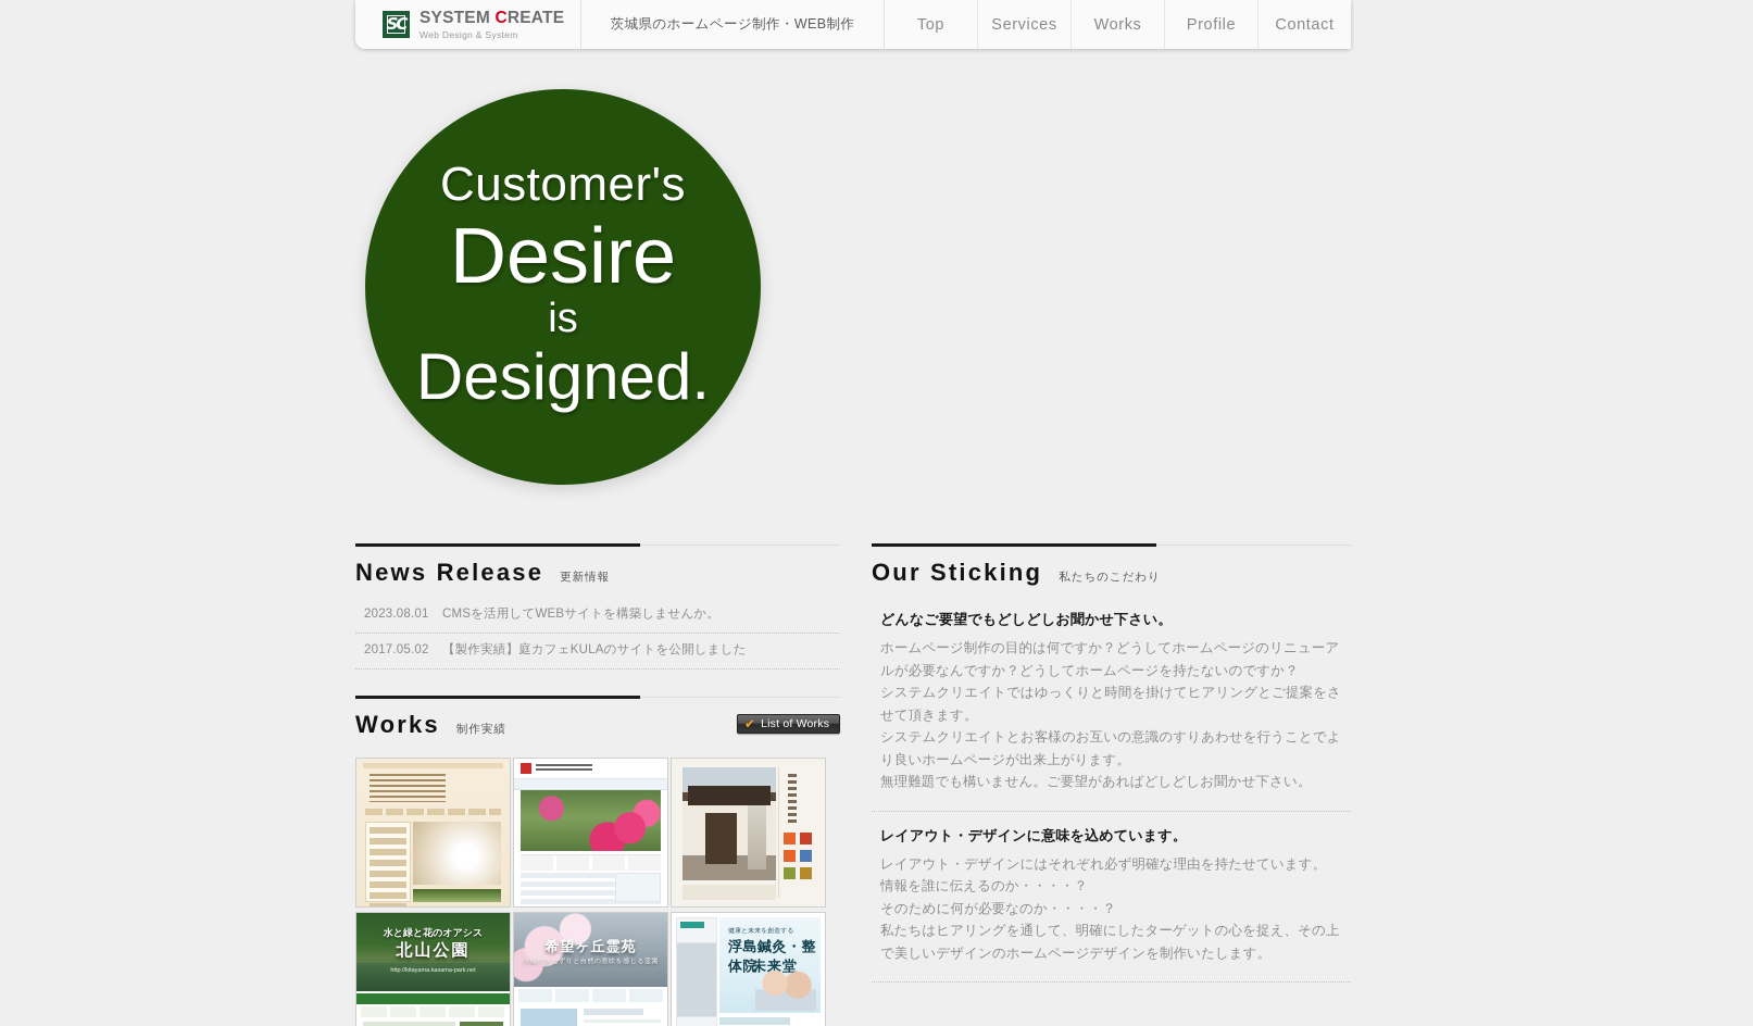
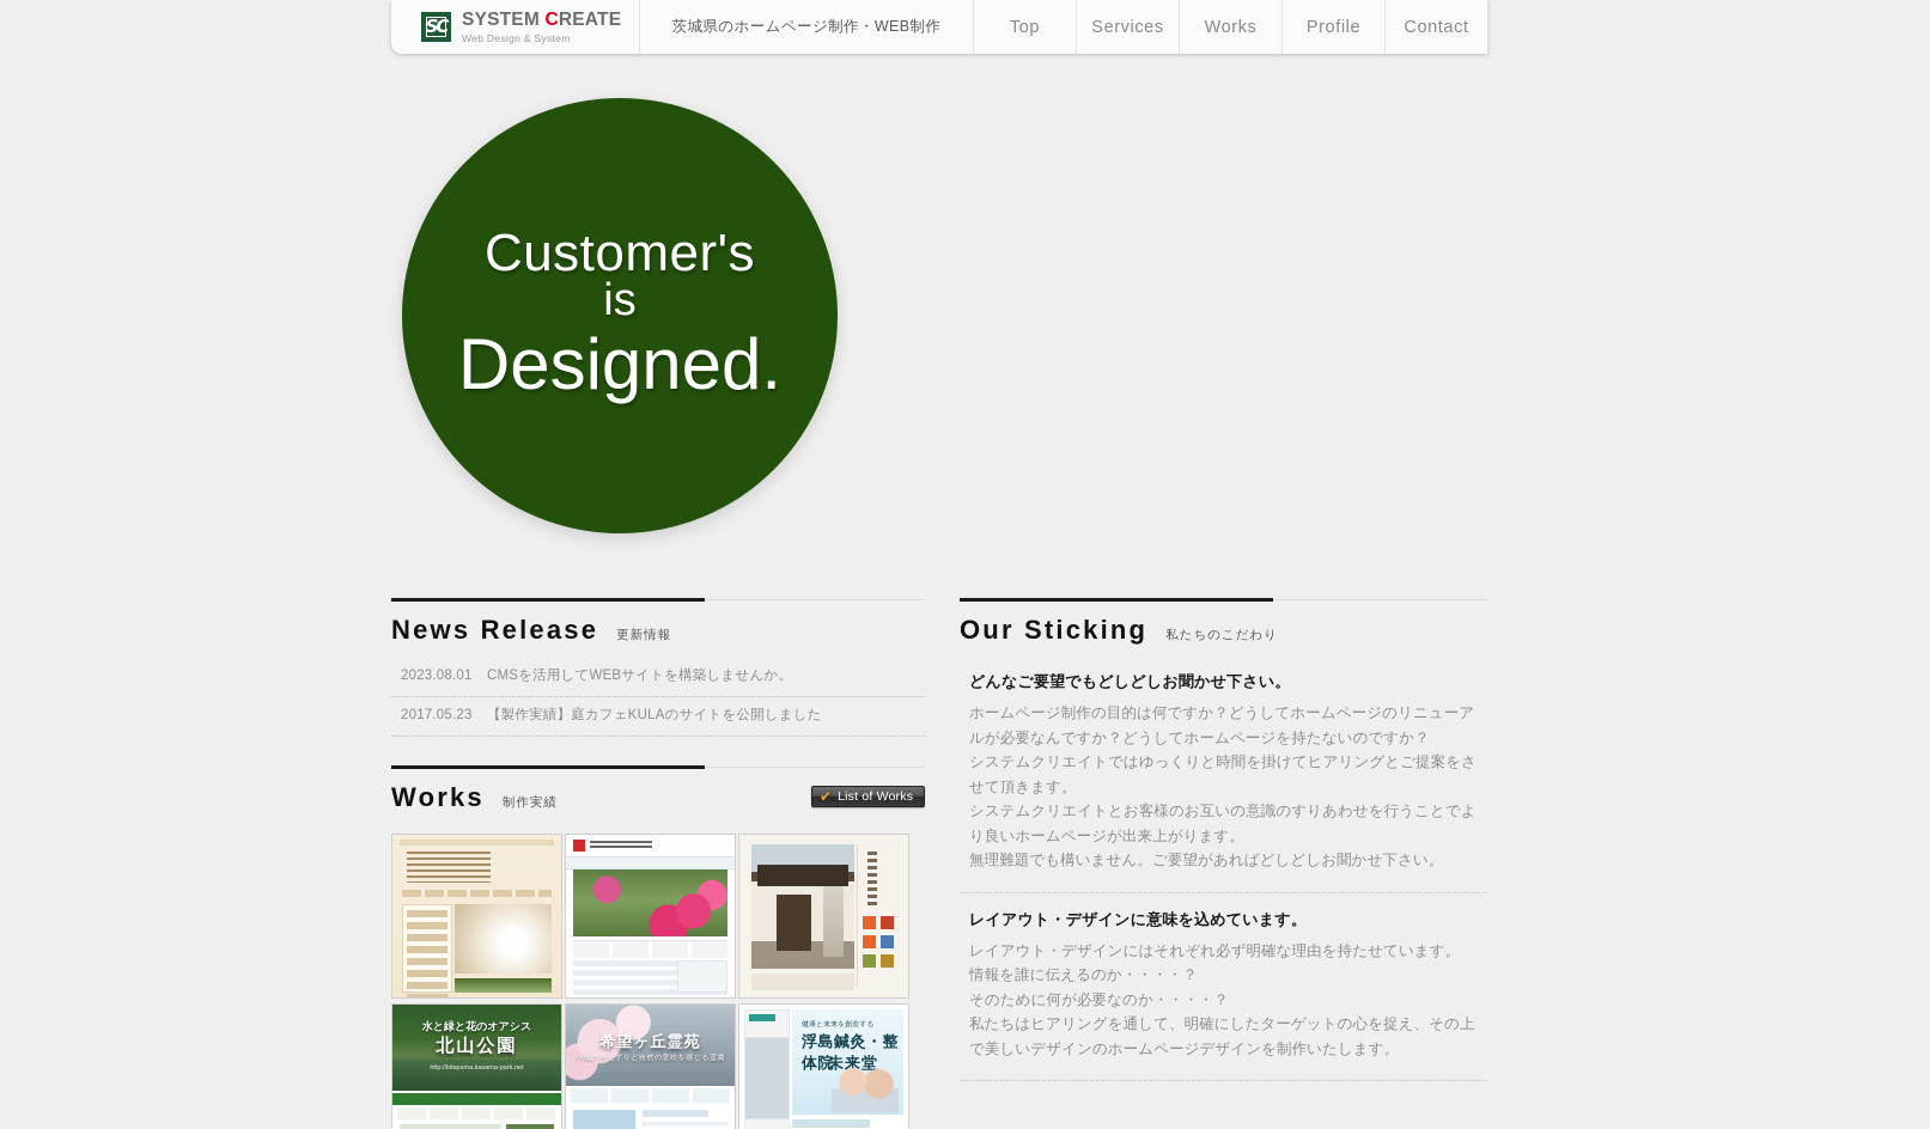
  SC
  SYSTEM CREATE
  Web Design & System
  茨城県のホームページ制作・WEB制作
  Top
  Services
  Works
  Profile
  Contact
  Customer's
- Desire
  is
  Designed.
  News Release
  更新情報
  2023.08.01
  CMSを活用してWEBサイトを構築しませんか。
- 2017.05.02
+ 2017.05.23
  【製作実績】庭カフェKULAのサイトを公開しました
  Works
  制作実績
  ✔
  List of Works
  水と緑と花のオアシス
  北山公園
  希望ヶ丘霊苑
  浮島鍼灸・整体院
  Our Sticking
  私たちのこだわり
  どんなご要望でもどしどしお聞かせ下さい。
  ホームページ制作の目的は何ですか？どうしてホームページのリニューアルが必要なんですか？どうしてホームページを持たないのですか？
  システムクリエイトではゆっくりと時間を掛けてヒアリングとご提案をさせて頂きます。
  システムクリエイトとお客様のお互いの意識のすりあわせを行うことでより良いホームページが出来上がります。
  無理難題でも構いません。ご要望があればどしどしお聞かせ下さい。
  レイアウト・デザインに意味を込めています。
  レイアウト・デザインにはそれぞれ必ず明確な理由を持たせています。
  情報を誰に伝えるのか・・・・？
  そのために何が必要なのか・・・・？
  私たちはヒアリングを通して、明確にしたターゲットの心を捉え、その上で美しいデザインのホームページデザインを制作いたします。
